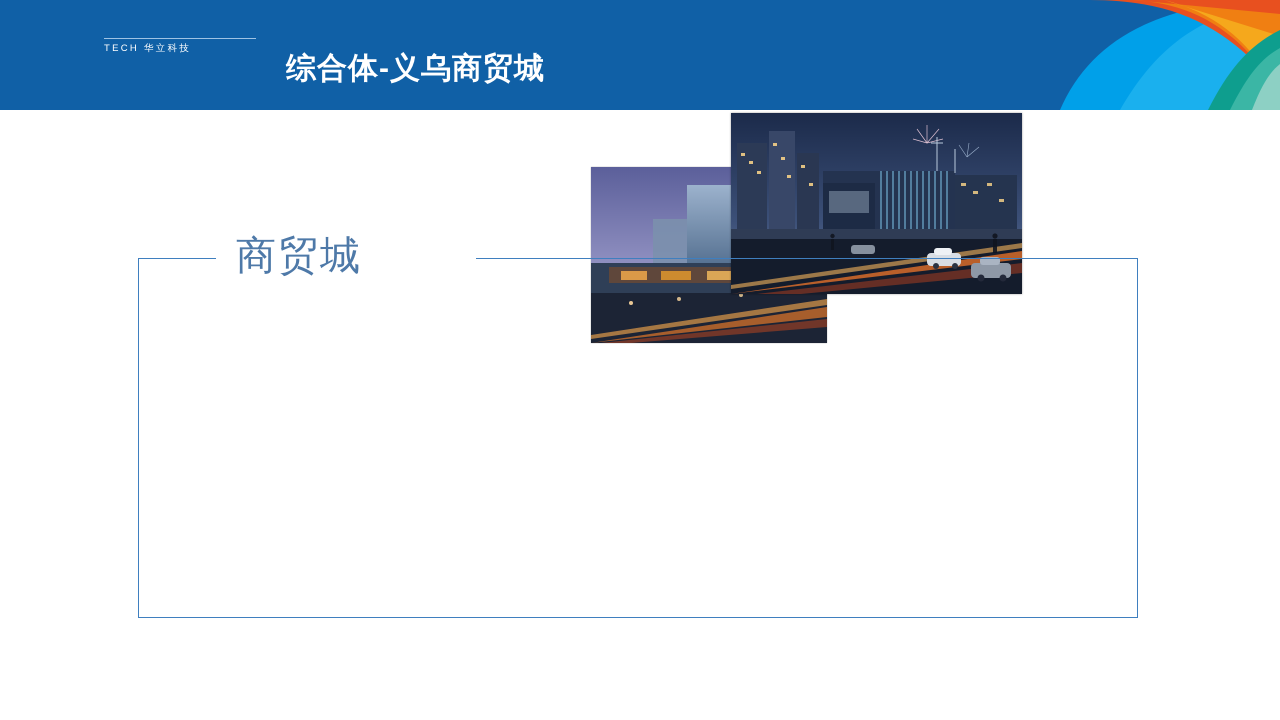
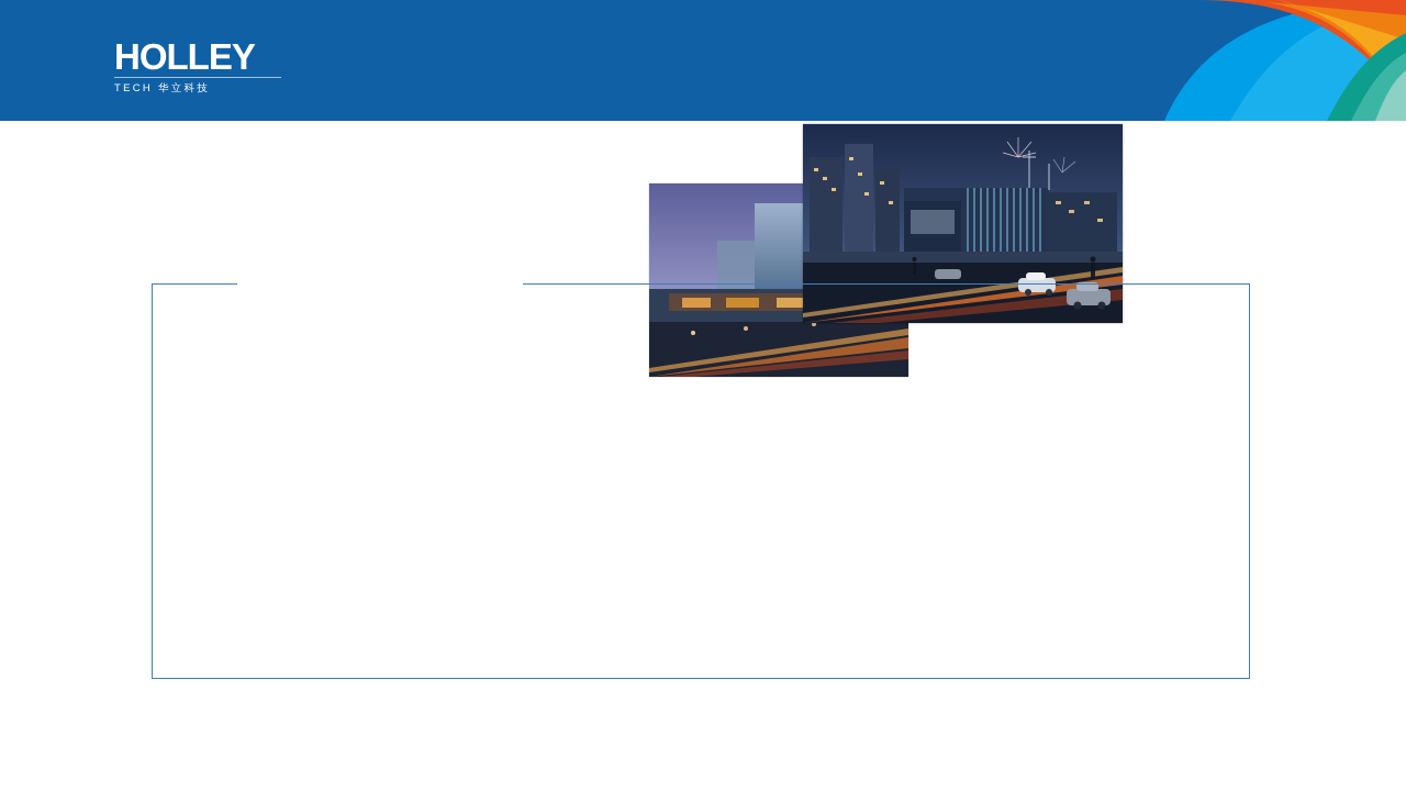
+ HOLLEY
  TECH 华立科技
- 综合体-义乌商贸城
- 商贸城
